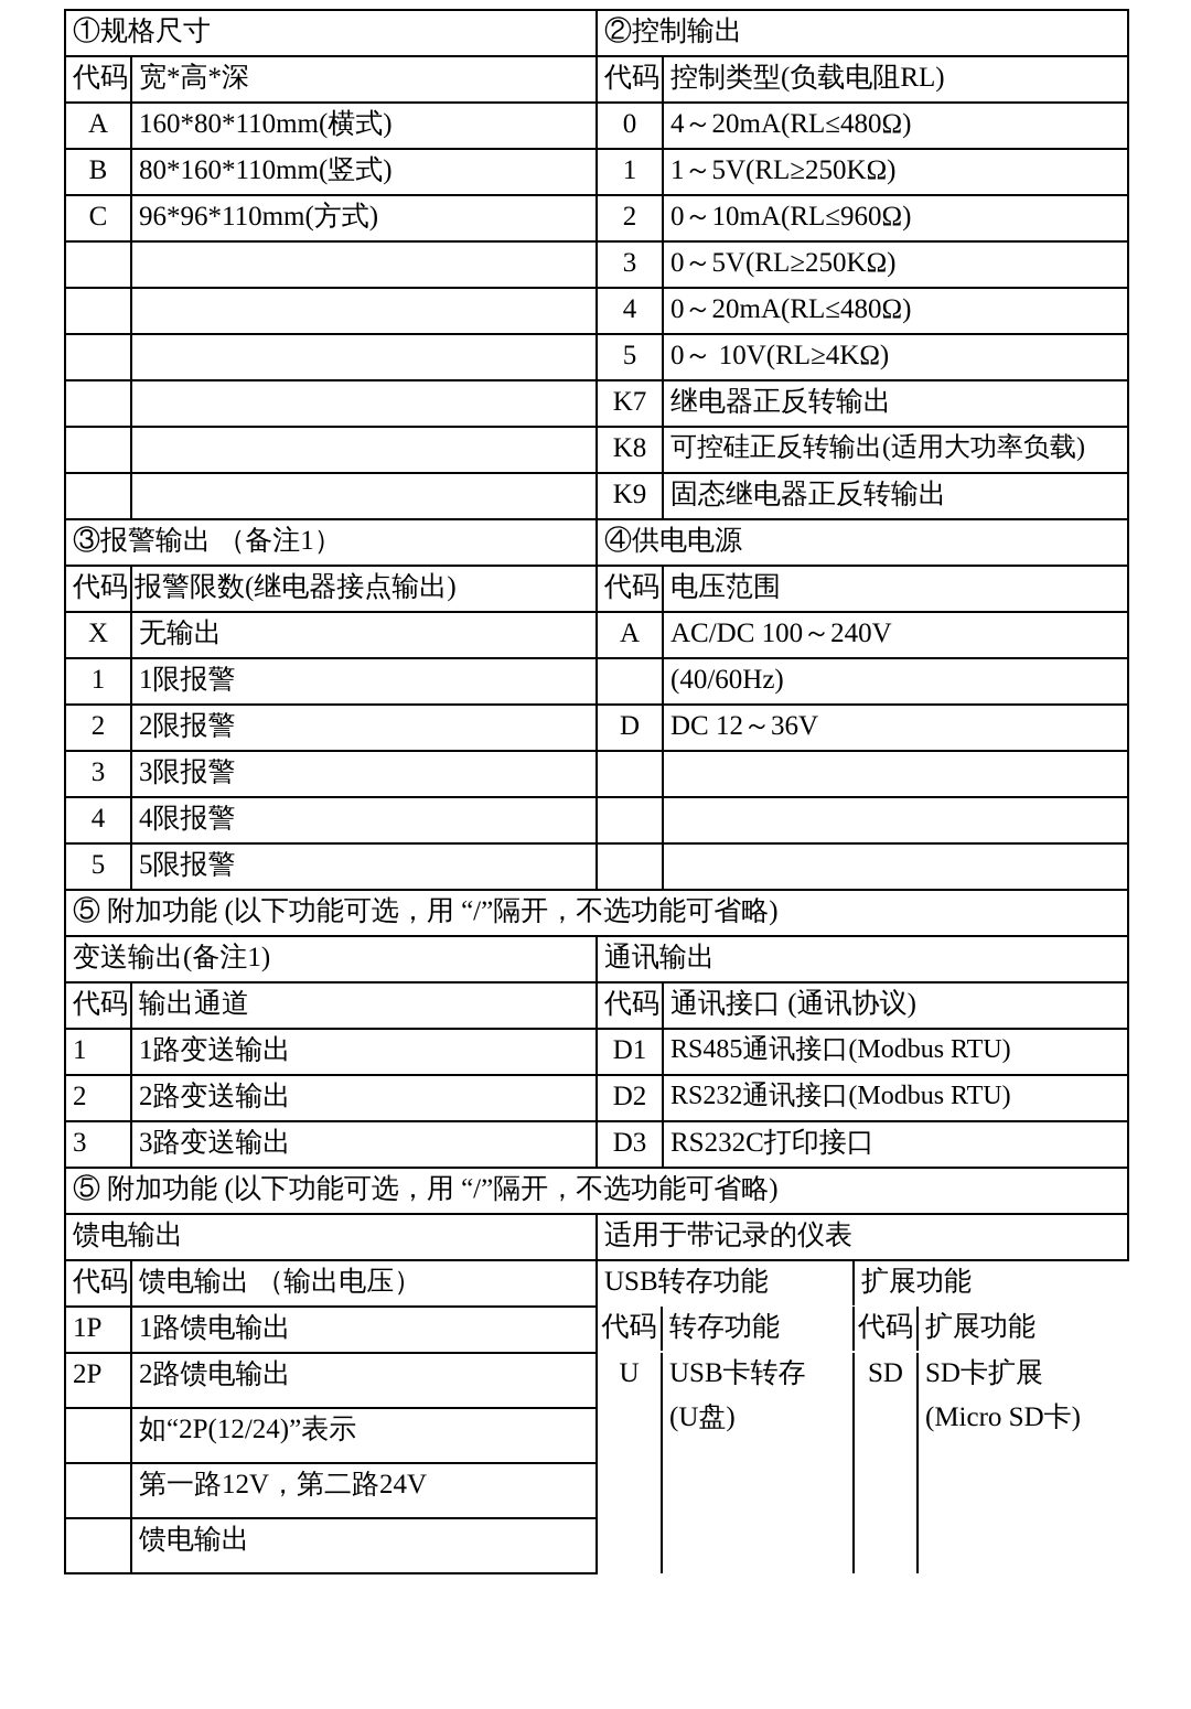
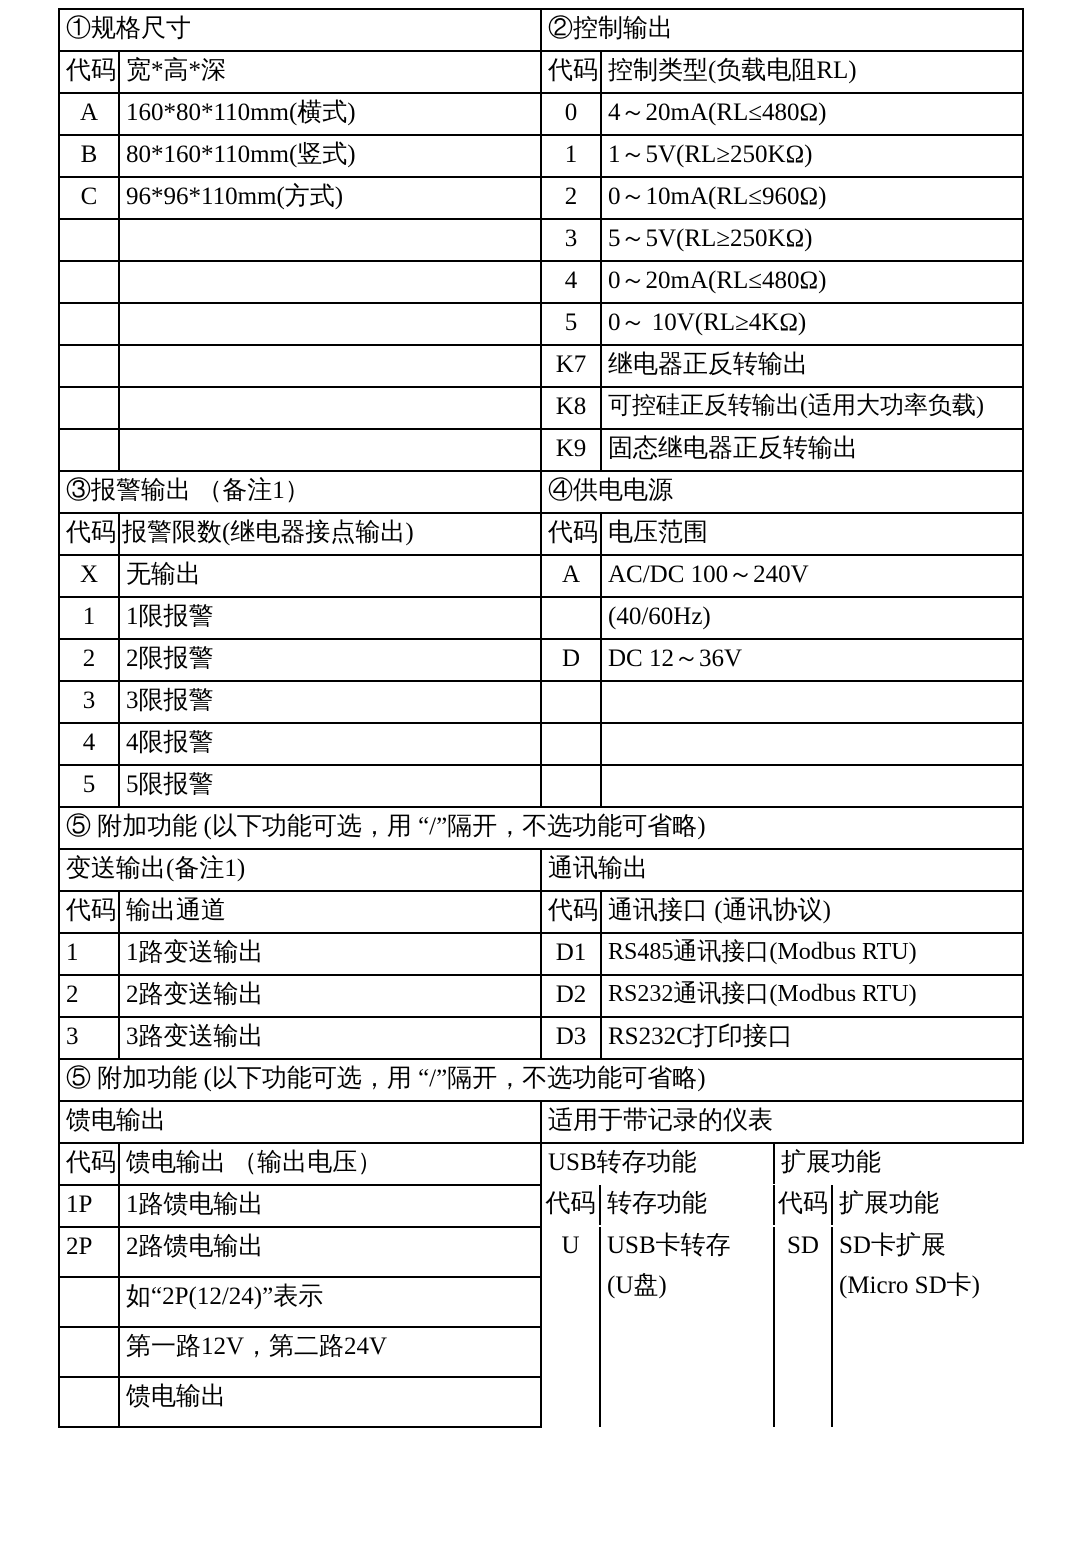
  ①规格尺寸	②控制输出
  代码	宽*高*深	代码	控制类型(负载电阻RL)
  A	160*80*110mm(横式)	0	4～20mA(RL≤480Ω)
  B	80*160*110mm(竖式)	1	1～5V(RL≥250KΩ)
  C	96*96*110mm(方式)	2	0～10mA(RL≤960Ω)
- 		3	0～5V(RL≥250KΩ)
+ 		3	5～5V(RL≥250KΩ)
  		4	0～20mA(RL≤480Ω)
  		5	0～ 10V(RL≥4KΩ)
  		K7	继电器正反转输出
  		K8	可控硅正反转输出(适用大功率负载)
  		K9	固态继电器正反转输出
  ③报警输出 （备注1）	④供电电源
  代码	报警限数(继电器接点输出)	代码	电压范围
  X	无输出	A	AC/DC 100～240V
  1	1限报警		(40/60Hz)
  2	2限报警	D	DC 12～36V
  3	3限报警
  4	4限报警
  5	5限报警
  ⑤ 附加功能 (以下功能可选，用 “/”隔开，不选功能可省略)
  变送输出(备注1)	通讯输出
  代码	输出通道	代码	通讯接口 (通讯协议)
  1	1路变送输出	D1	RS485通讯接口(Modbus RTU)
  2	2路变送输出	D2	RS232通讯接口(Modbus RTU)
  3	3路变送输出	D3	RS232C打印接口
  ⑤ 附加功能 (以下功能可选，用 “/”隔开，不选功能可省略)
  馈电输出	适用于带记录的仪表
  代码	馈电输出 （输出电压）
  USB转存功能	扩展功能
  1P	1路馈电输出
  代码	转存功能	代码	扩展功能
  2P	2路馈电输出
  U	USB卡转存	SD	SD卡扩展
  	(U盘)		(Micro SD卡)
  	如“2P(12/24)”表示
  	第一路12V，第二路24V
  	馈电输出
